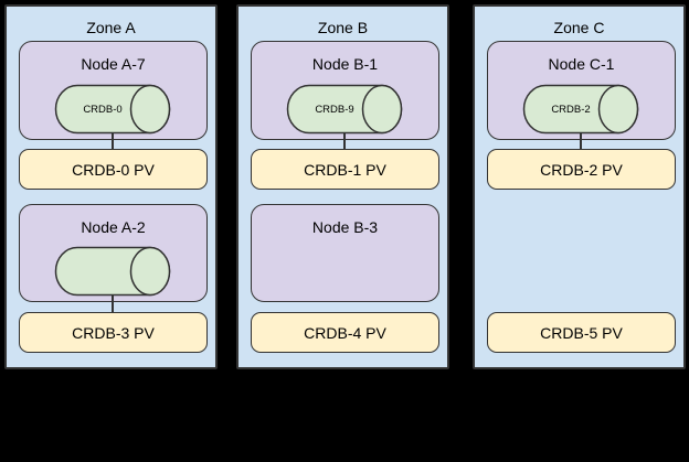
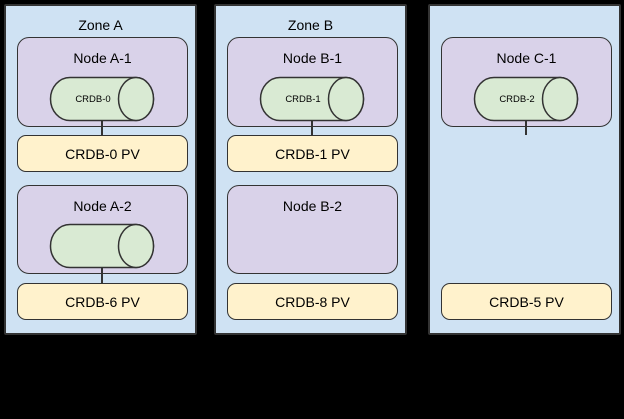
  Zone A
- Node A-7
+ Node A-1
  CRDB-0
  CRDB-0 PV
  Node A-2
- CRDB-3 PV
+ CRDB-6 PV
  Zone B
  Node B-1
- CRDB-9
+ CRDB-1
  CRDB-1 PV
- Node B-3
+ Node B-2
- CRDB-4 PV
+ CRDB-8 PV
- Zone C
  Node C-1
  CRDB-2
- CRDB-2 PV
  CRDB-5 PV
